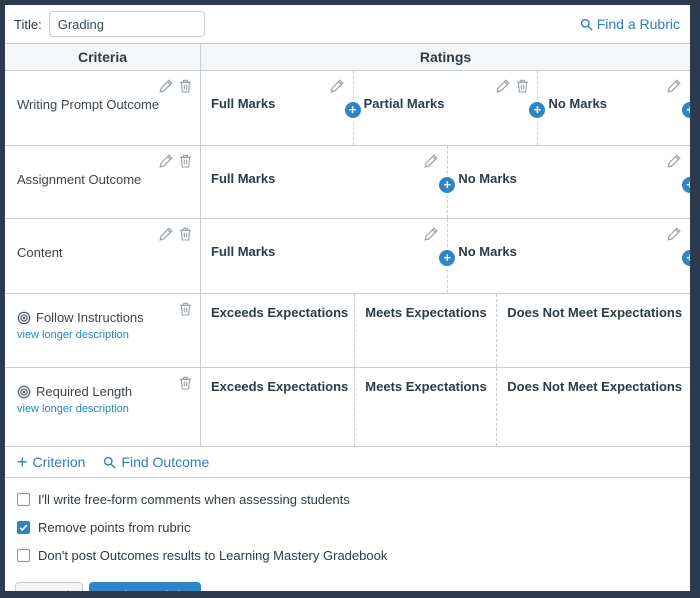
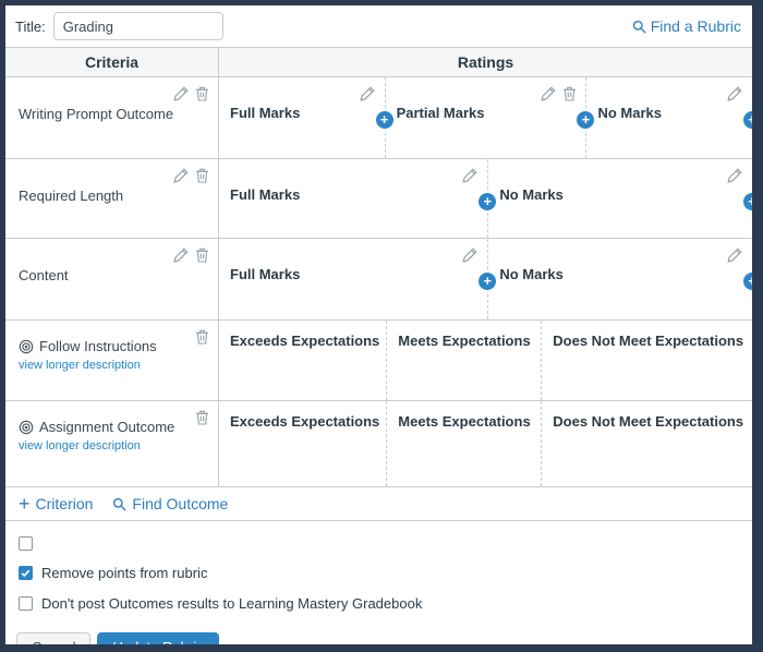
  Title:
  Grading
  Find a Rubric
  Criteria
  Ratings
  Writing Prompt Outcome
  Full Marks
  +
  Partial Marks
  +
  No Marks
- Assignment Outcome
+ Required Length
  Full Marks
  +
  No Marks
  Content
  Full Marks
  +
  No Marks
  Follow Instructions
  view longer description
  Exceeds Expectations
  Meets Expectations
  Does Not Meet Expectations
- Required Length
+ Assignment Outcome
  view longer description
  Exceeds Expectations
  Meets Expectations
  Does Not Meet Expectations
  +
  Criterion
  Find Outcome
- I'll write free-form comments when assessing students
  Remove points from rubric
  Don't post Outcomes results to Learning Mastery Gradebook
